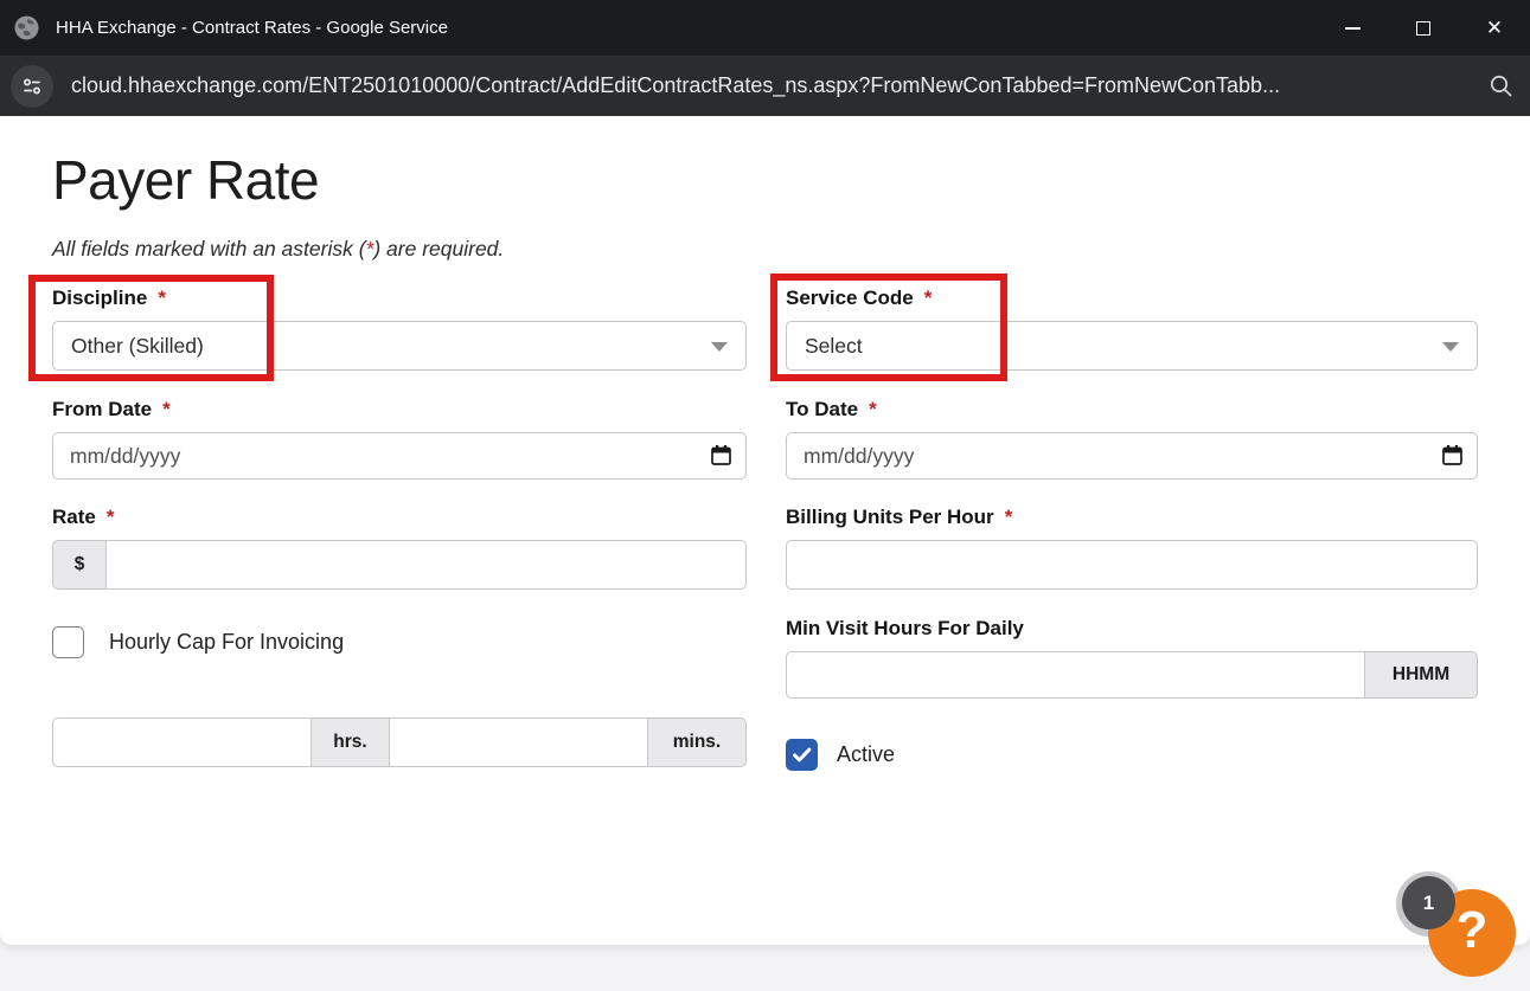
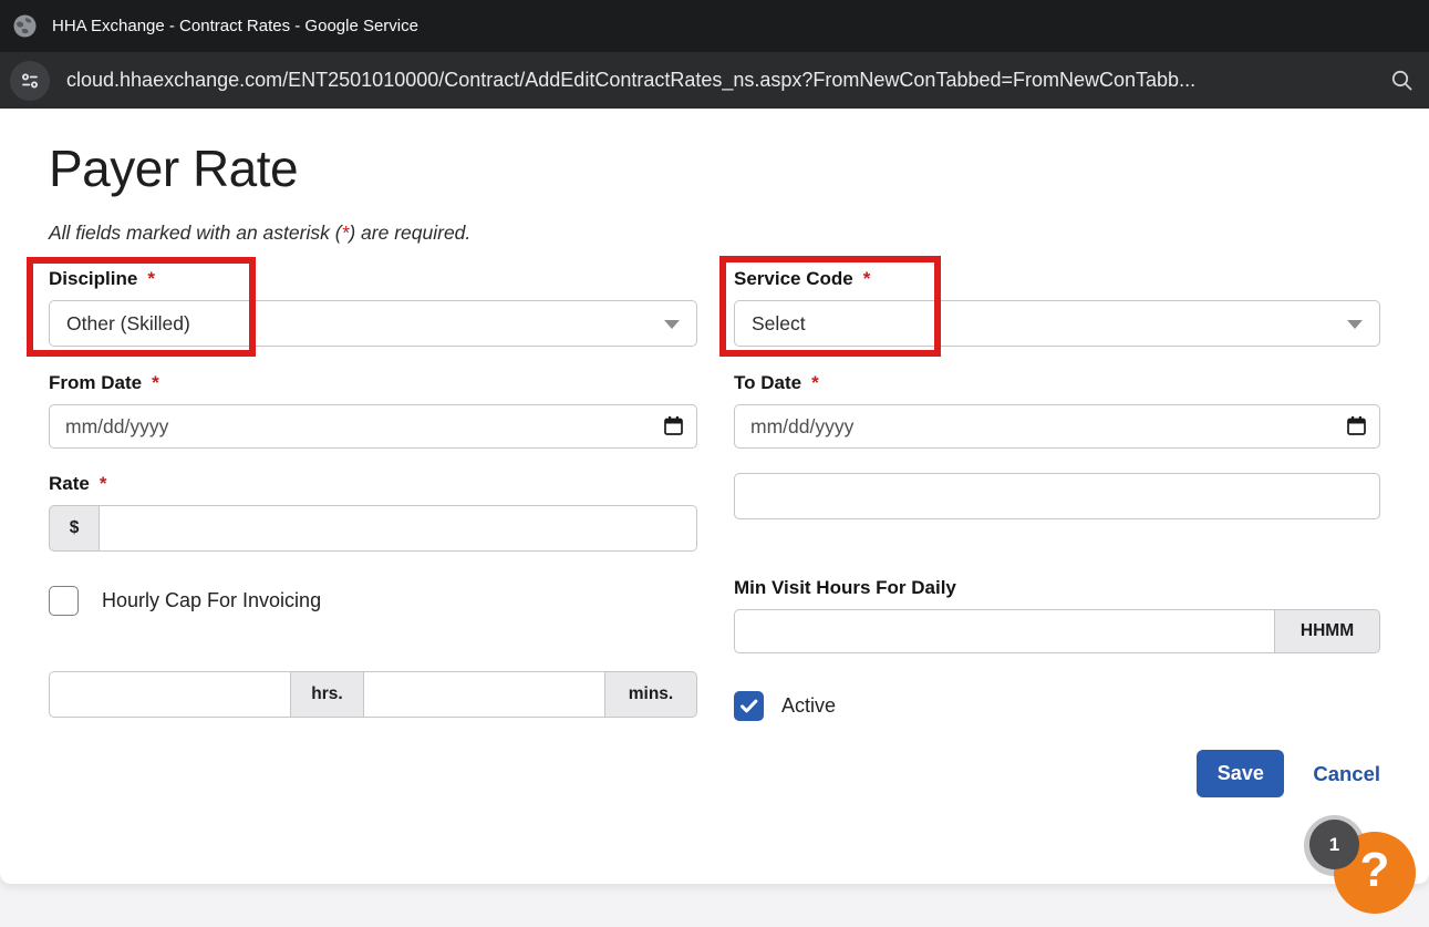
  HHA Exchange - Contract Rates - Google Service
- ✕
  cloud.hhaexchange.com/ENT2501010000/Contract/AddEditContractRates_ns.aspx?FromNewConTabbed=FromNewConTabb...
  Payer Rate
  All fields marked with an asterisk (*) are required.
  Discipline *
  Other (Skilled)
  Service Code *
  Select
  From Date *
  mm/dd/yyyy
  To Date *
  mm/dd/yyyy
  Rate *
  $
- Billing Units Per Hour *
  Hourly Cap For Invoicing
  Min Visit Hours For Daily
  HHMM
  hrs.
  mins.
  Active
+ Save
+ Cancel
  1
  ?
